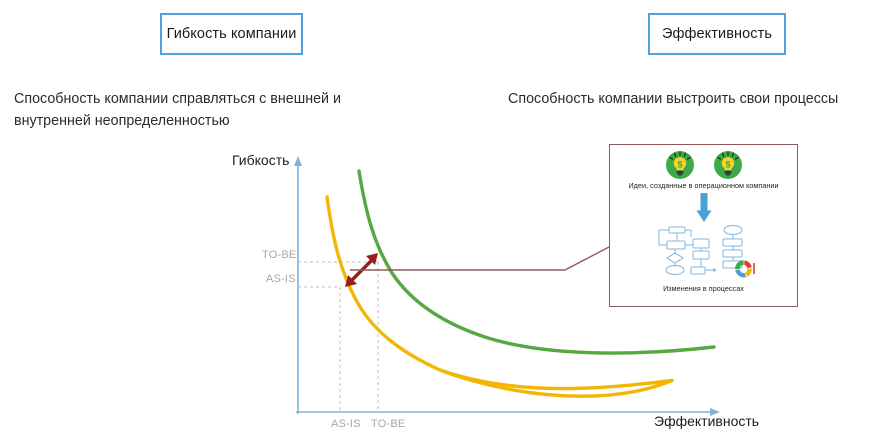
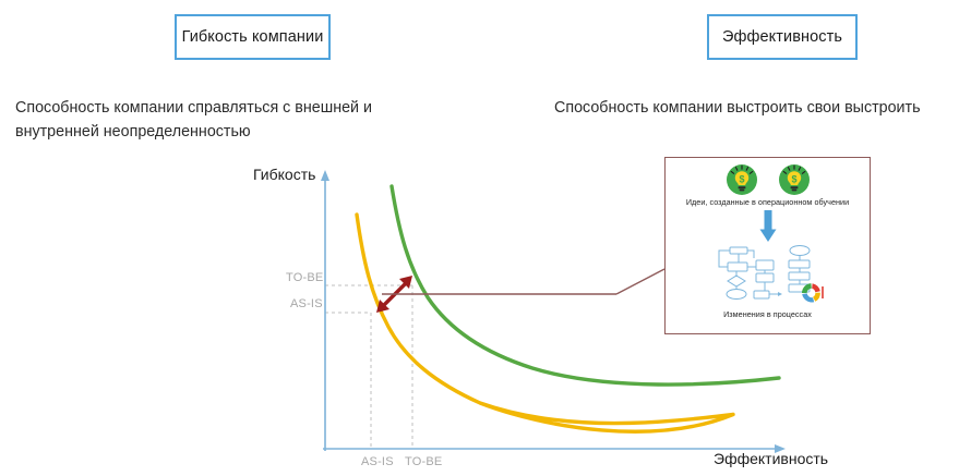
  Гибкость компании
  Эффективность
  Способность компании справляться с внешней и
  внутренней неопределенностью
- Способность компании выстроить свои процессы
+ Способность компании выстроить свои выстроить
  Гибкость
  Эффективность
  TO-BE
  AS-IS
  AS-IS
  TO-BE
  $
  $
- Идеи, созданные в операционном компании
+ Идеи, созданные в операционном обучении
  Изменения в процессах
